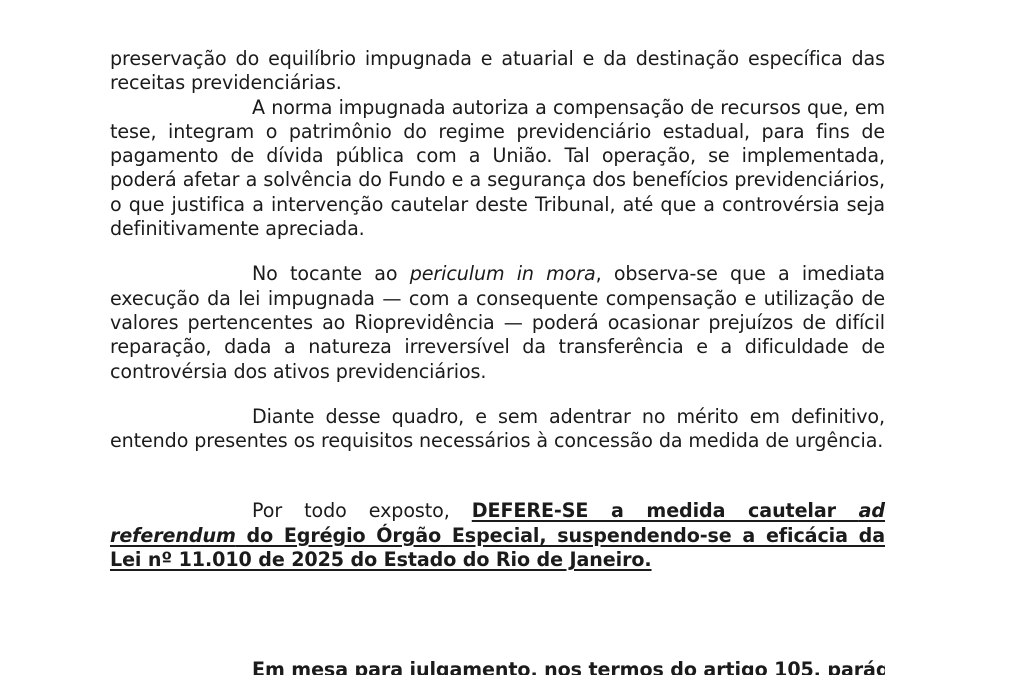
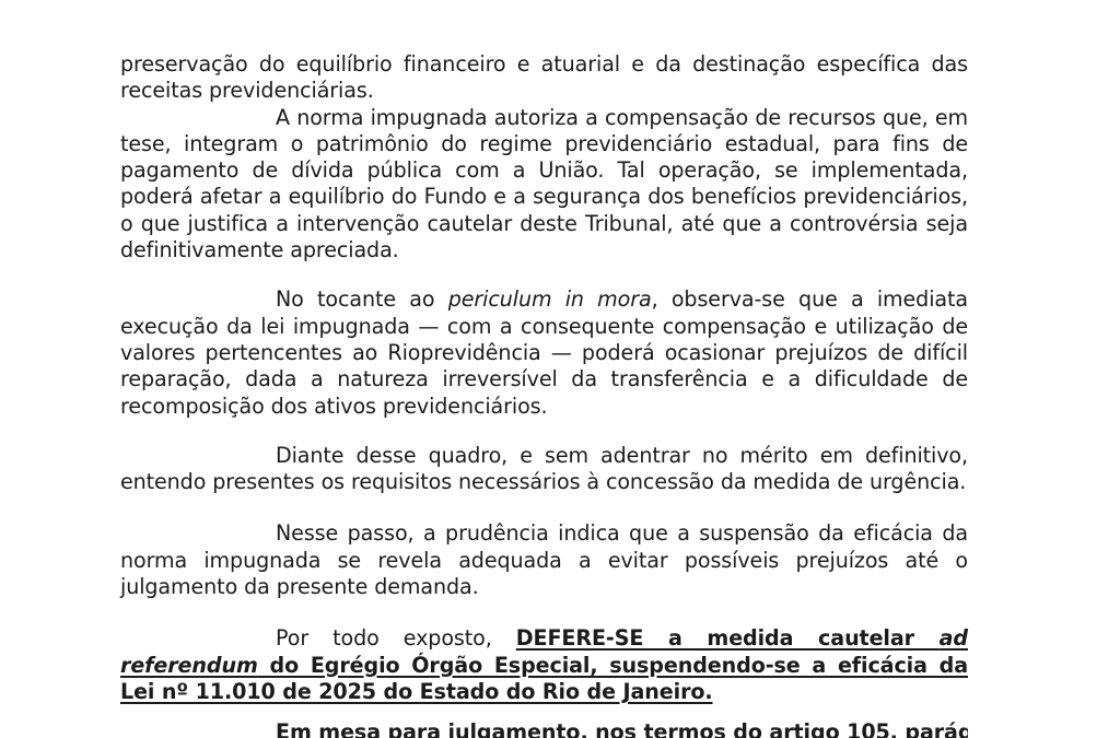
- preservação do equilíbrio impugnada e atuarial e da destinação específica das receitas previdenciárias.
+ preservação do equilíbrio financeiro e atuarial e da destinação específica das receitas previdenciárias.
- A norma impugnada autoriza a compensação de recursos que, em tese, integram o patrimônio do regime previdenciário estadual, para fins de pagamento de dívida pública com a União. Tal operação, se implementada, poderá afetar a solvência do Fundo e a segurança dos benefícios previdenciários, o que justifica a intervenção cautelar deste Tribunal, até que a controvérsia seja definitivamente apreciada.
+ A norma impugnada autoriza a compensação de recursos que, em tese, integram o patrimônio do regime previdenciário estadual, para fins de pagamento de dívida pública com a União. Tal operação, se implementada, poderá afetar a equilíbrio do Fundo e a segurança dos benefícios previdenciários, o que justifica a intervenção cautelar deste Tribunal, até que a controvérsia seja definitivamente apreciada.
- No tocante ao periculum in mora, observa-se que a imediata execução da lei impugnada — com a consequente compensação e utilização de valores pertencentes ao Rioprevidência — poderá ocasionar prejuízos de difícil reparação, dada a natureza irreversível da transferência e a dificuldade de controvérsia dos ativos previdenciários.
+ No tocante ao periculum in mora, observa-se que a imediata execução da lei impugnada — com a consequente compensação e utilização de valores pertencentes ao Rioprevidência — poderá ocasionar prejuízos de difícil reparação, dada a natureza irreversível da transferência e a dificuldade de recomposição dos ativos previdenciários.
  Diante desse quadro, e sem adentrar no mérito em definitivo, entendo presentes os requisitos necessários à concessão da medida de urgência.
+ Nesse passo, a prudência indica que a suspensão da eficácia da norma impugnada se revela adequada a evitar possíveis prejuízos até o julgamento da presente demanda.
  Por todo exposto, DEFERE-SE a medida cautelar ad referendum do Egrégio Órgão Especial, suspendendo-se a eficácia da Lei nº 11.010 de 2025 do Estado do Rio de Janeiro.
  Em mesa para julgamento, nos termos do artigo 105, parág
